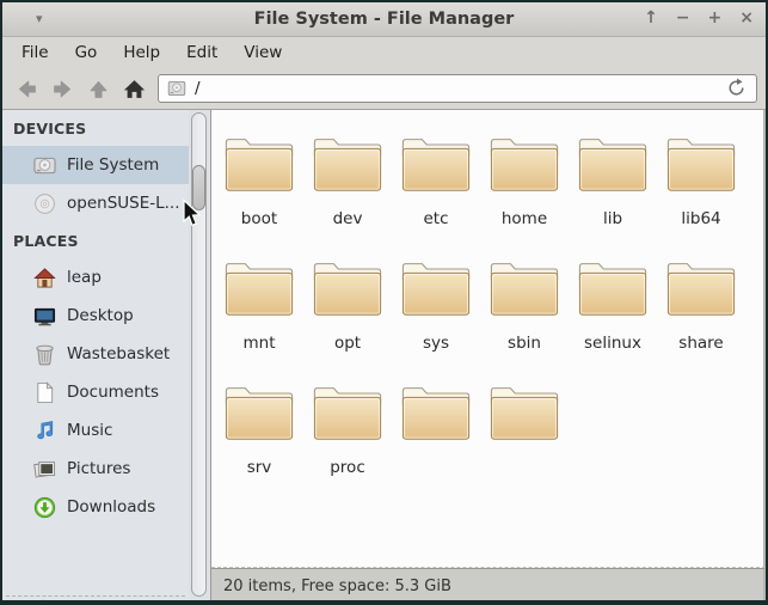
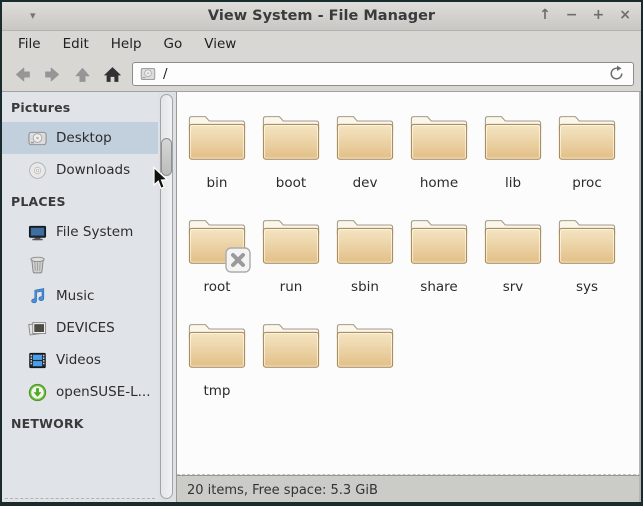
  ▾
- File System - File Manager
+ View System - File Manager
  ↑
  −
  +
  ×
  File
- Go
+ Edit
  Help
- Edit
+ Go
  View
  /
- DEVICES
+ Pictures
- File System
+ Desktop
- openSUSE-L...
+ Downloads
  PLACES
- leap
- Desktop
+ File System
- Wastebasket
- Documents
  Music
- Pictures
+ DEVICES
+ Videos
- Downloads
+ openSUSE-L...
+ NETWORK
+ bin
  boot
  dev
- etc
  home
  lib
- lib64
- mnt
- opt
- sys
+ proc
+ root
+ run
  sbin
- selinux
  share
  srv
- proc
+ sys
+ tmp
  20 items, Free space: 5.3 GiB
